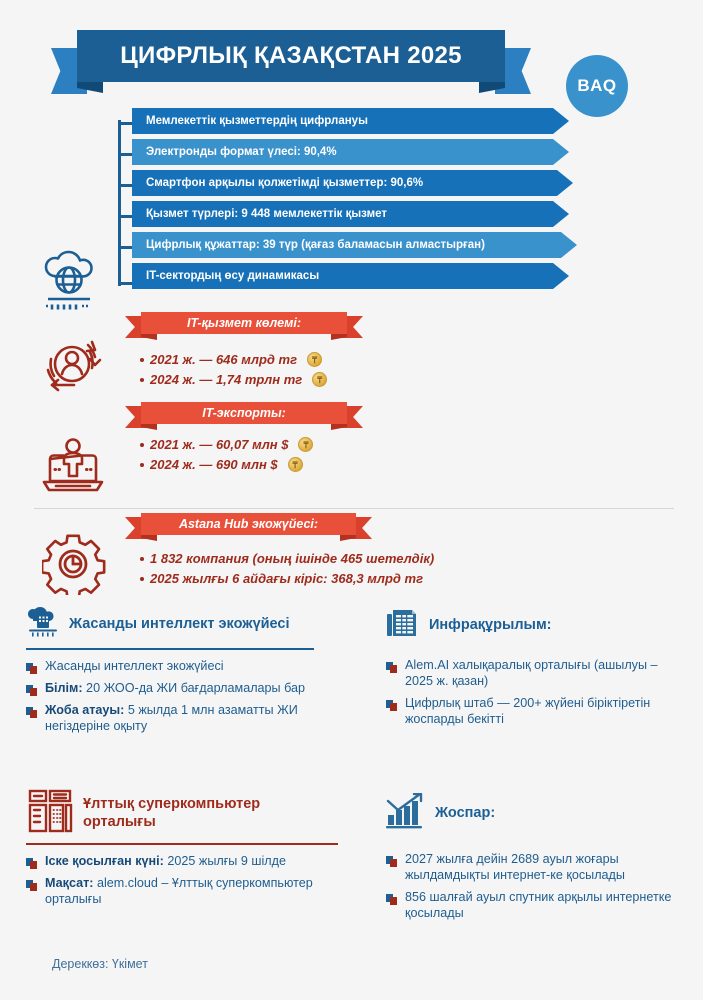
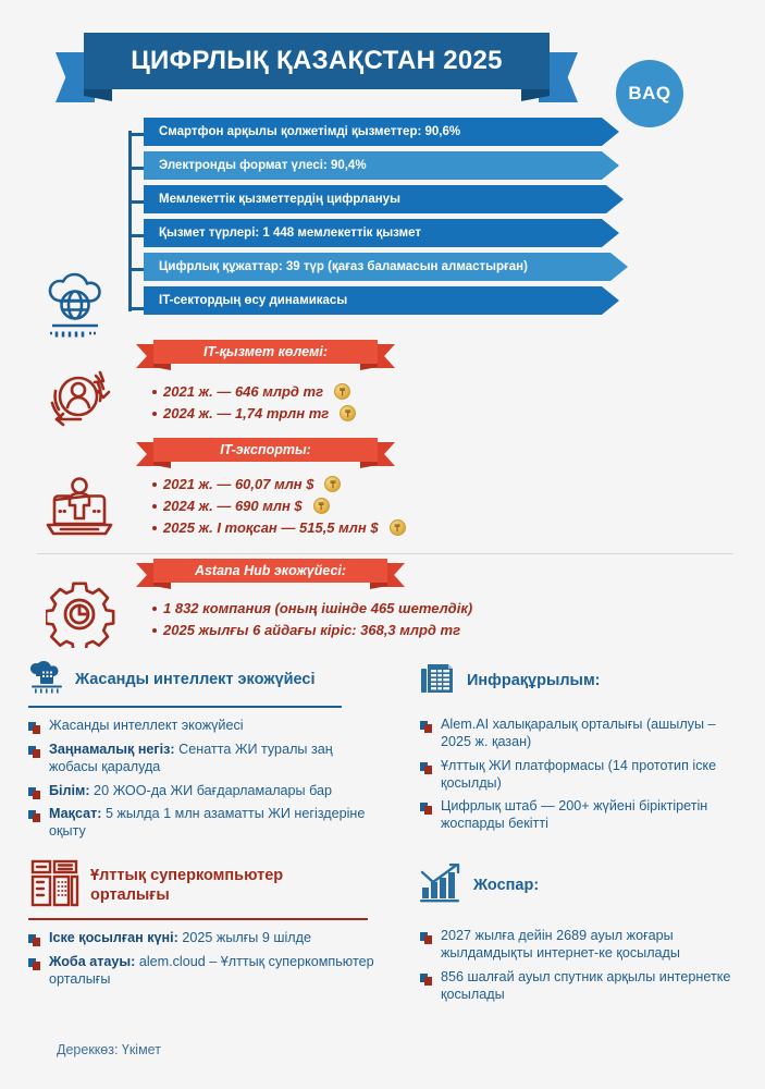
  ЦИФРЛЫҚ ҚАЗАҚСТАН 2025
  BAQ
- Мемлекеттік қызметтердің цифрлануы
+ Смартфон арқылы қолжетімді қызметтер: 90,6%
  Электронды формат үлесі: 90,4%
- Смартфон арқылы қолжетімді қызметтер: 90,6%
+ Мемлекеттік қызметтердің цифрлануы
- Қызмет түрлері: 9 448 мемлекеттік қызмет
+ Қызмет түрлері: 1 448 мемлекеттік қызмет
  Цифрлық құжаттар: 39 түр (қағаз баламасын алмастырған)
  IT-сектордың өсу динамикасы
  IT-қызмет көлемі:
  2021 ж. — 646 млрд тг
  2024 ж. — 1,74 трлн тг
  IT-экспорты:
  2021 ж. — 60,07 млн $
  2024 ж. — 690 млн $
+ 2025 ж. I тоқсан — 515,5 млн $
  Astana Hub экожүйесі:
  1 832 компания (оның ішінде 465 шетелдік)
  2025 жылғы 6 айдағы кіріс: 368,3 млрд тг
  Жасанды интеллект экожүйесі
  Жасанды интеллект экожүйесі
+ Заңнамалық негіз: Сенатта ЖИ туралы заң жобасы қаралуда
  Білім: 20 ЖОО-да ЖИ бағдарламалары бар
- Жоба атауы: 5 жылда 1 млн азаматты ЖИ негіздеріне оқыту
+ Мақсат: 5 жылда 1 млн азаматты ЖИ негіздеріне оқыту
  Инфрақұрылым:
  Alem.AI халықаралық орталығы (ашылуы – 2025 ж. қазан)
+ Ұлттық ЖИ платформасы (14 прототип іске қосылды)
  Цифрлық штаб — 200+ жүйені біріктіретін жоспарды бекітті
  Ұлттық суперкомпьютер орталығы
  Іске қосылған күні: 2025 жылғы 9 шілде
- Мақсат: alem.cloud – Ұлттық суперкомпьютер орталығы
+ Жоба атауы: alem.cloud – Ұлттық суперкомпьютер орталығы
  Жоспар:
  2027 жылға дейін 2689 ауыл жоғары жылдамдықты интернет-ке қосылады
  856 шалғай ауыл спутник арқылы интернетке қосылады
  Дереккөз: Үкімет
